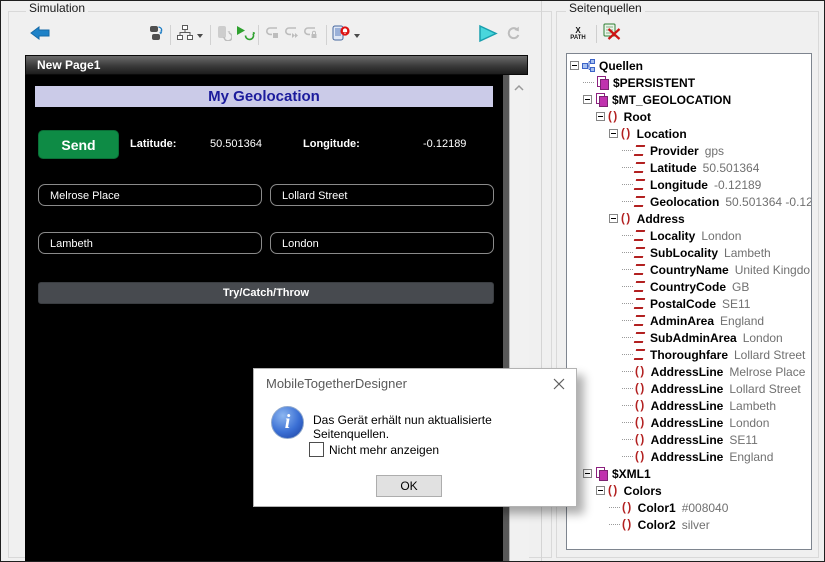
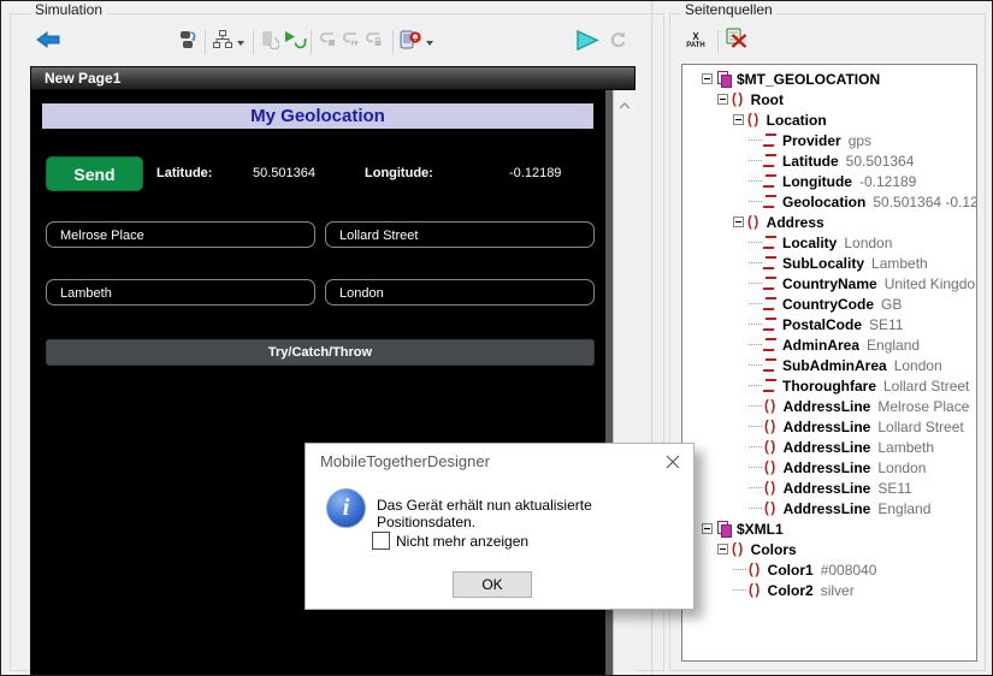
  Simulation
  New Page1
  My Geolocation
  Send
  Latitude:
  50.501364
  Longitude:
  -0.12189
  Melrose Place
  Lollard Street
  Lambeth
  London
  Try/Catch/Throw
  Seitenquellen
  X
- Quellen
- $PERSISTENT
  $MT_GEOLOCATION
  ()
  Root
  ()
  Location
  Provider
  gps
  Latitude
  50.501364
  Longitude
  -0.12189
  Geolocation
  50.501364 -0.12
  ()
  Address
  Locality
  London
  SubLocality
  Lambeth
  CountryName
  United Kingdo
  CountryCode
  GB
  PostalCode
  SE11
  AdminArea
  England
  SubAdminArea
  London
  Thoroughfare
  Lollard Street
  ()
  AddressLine
  Melrose Place
  ()
  AddressLine
  Lollard Street
  ()
  AddressLine
  Lambeth
  ()
  AddressLine
  London
  ()
  AddressLine
  SE11
  ()
  AddressLine
  England
  $XML1
  ()
  Colors
  ()
  Color1
  #008040
  ()
  Color2
  silver
  MobileTogetherDesigner
  i
- Das Gerät erhält nun aktualisierte Seitenquellen.
+ Das Gerät erhält nun aktualisierte Positionsdaten.
  Nicht mehr anzeigen
  OK
